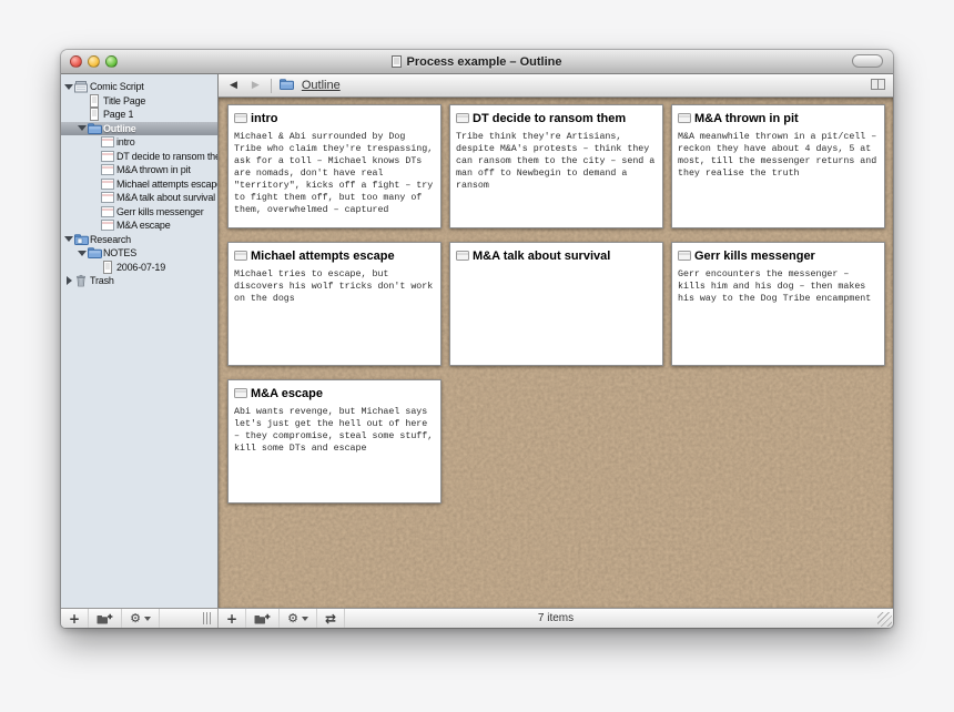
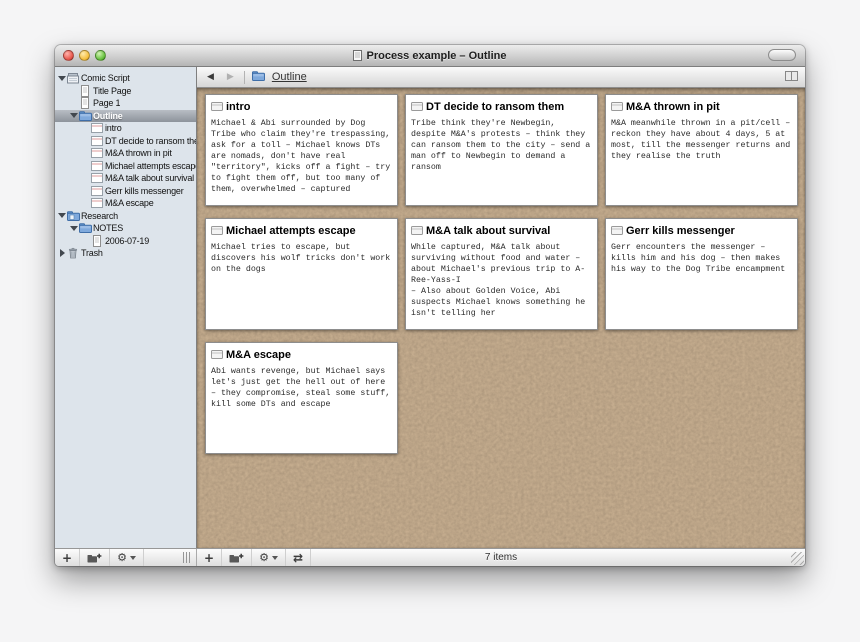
  Process example – Outline
  Comic Script
  Title Page
  Page 1
  Outline
  intro
  DT decide to ransom th
  M&A thrown in pit
  Michael attempts escap
  M&A talk about survival
  Gerr kills messenger
  M&A escape
  Research
  NOTES
  2006-07-19
  Trash
  ◀
  ▶
  Outline
  intro
  Michael & Abi surrounded by Dog Tribe who claim they're trespassing, ask for a toll – Michael knows DTs are nomads, don't have real "territory", kicks off a fight – try to fight them off, but too many of them, overwhelmed – captured
  DT decide to ransom them
- Tribe think they're Artisians, despite M&A's protests – think they can ransom them to the city – send a man off to Newbegin to demand a ransom
+ Tribe think they're Newbegin, despite M&A's protests – think they can ransom them to the city – send a man off to Newbegin to demand a ransom
  M&A thrown in pit
  M&A meanwhile thrown in a pit/cell – reckon they have about 4 days, 5 at most, till the messenger returns and they realise the truth
  Michael attempts escape
  Michael tries to escape, but discovers his wolf tricks don't work on the dogs
  M&A talk about survival
+ While captured, M&A talk about surviving without food and water – about Michael's previous trip to A-Ree-Yass-I
+ – Also about Golden Voice, Abi suspects Michael knows something he isn't telling her
  Gerr kills messenger
  Gerr encounters the messenger – kills him and his dog – then makes his way to the Dog Tribe encampment
  M&A escape
  Abi wants revenge, but Michael says let's just get the hell out of here – they compromise, steal some stuff, kill some DTs and escape
  +
  ⚙
  +
  ⚙
  ⇄
  7 items
